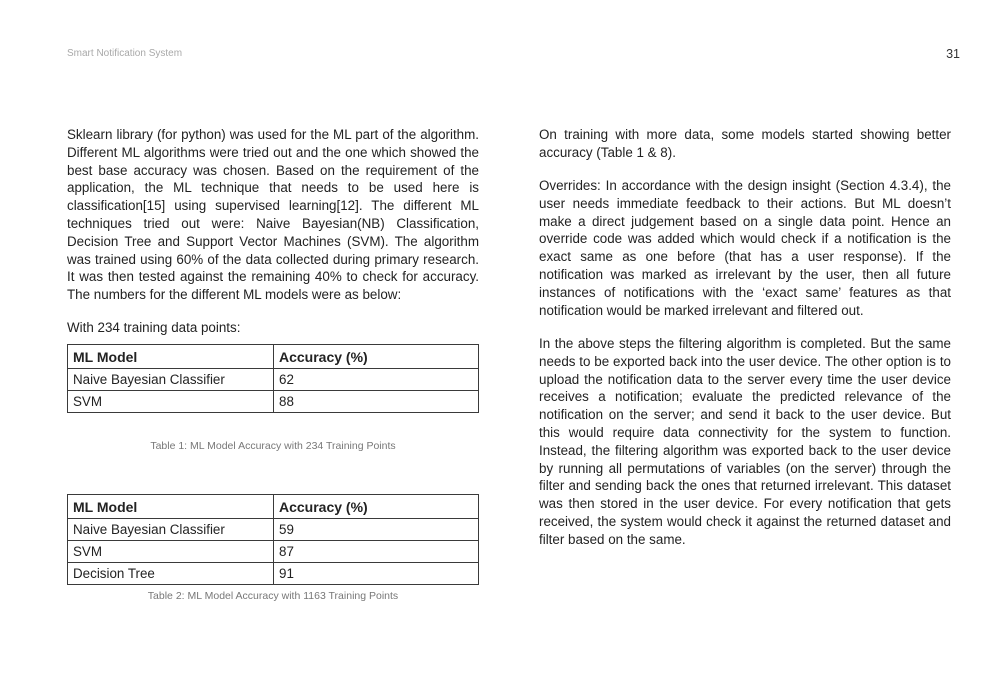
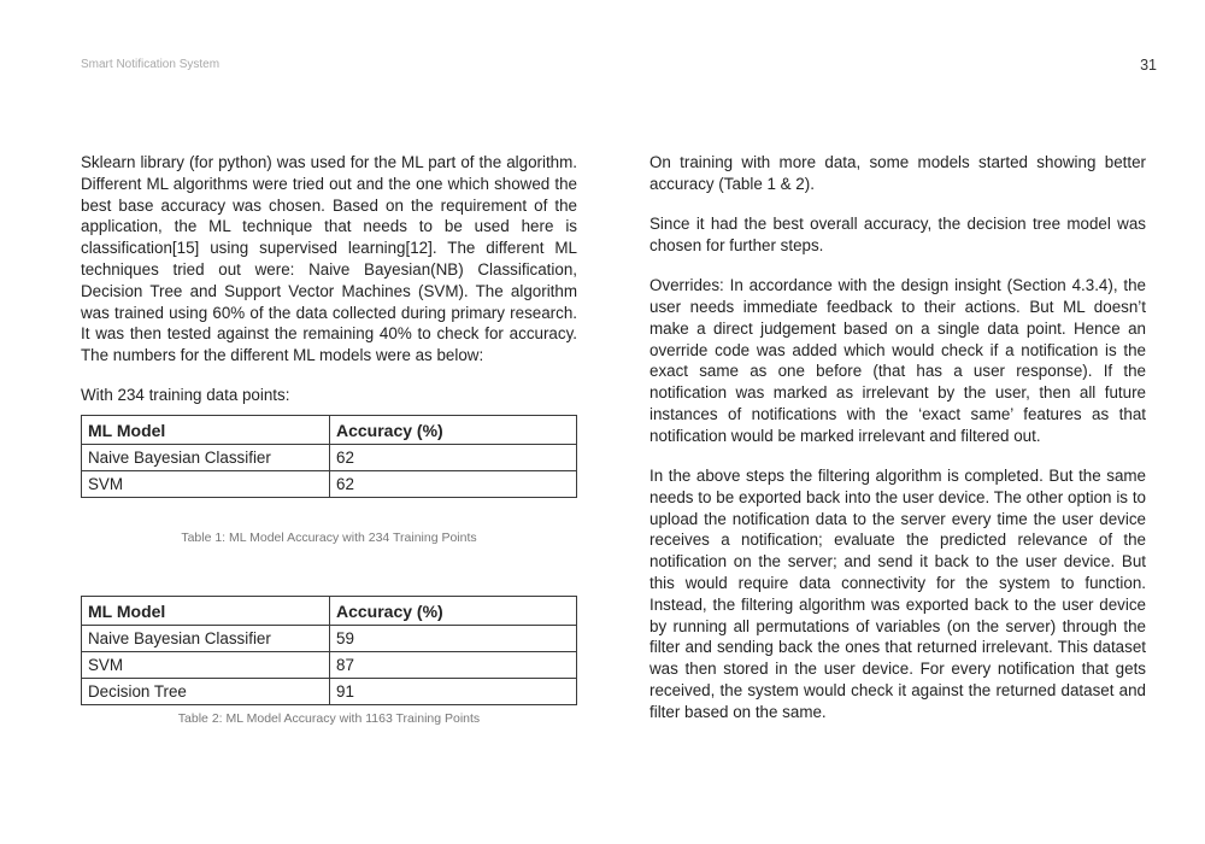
  Smart Notification System
  31
  Sklearn library (for python) was used for the ML part of the algorithm. Different ML algorithms were tried out and the one which showed the best base accuracy was chosen. Based on the requirement of the application, the ML technique that needs to be used here is classification[15] using supervised learning[12]. The different ML techniques tried out were: Naive Bayesian(NB) Classification, Decision Tree and Support Vector Machines (SVM). The algorithm was trained using 60% of the data collected during primary research. It was then tested against the remaining 40% to check for accuracy. The numbers for the different ML models were as below:
  With 234 training data points:
  ML Model	Accuracy (%)
  Naive Bayesian Classifier	62
- SVM	88
+ SVM	62
  Table 1: ML Model Accuracy with 234 Training Points
  ML Model	Accuracy (%)
  Naive Bayesian Classifier	59
  SVM	87
  Decision Tree	91
  Table 2: ML Model Accuracy with 1163 Training Points
- On training with more data, some models started showing better accuracy (Table 1 & 8).
+ On training with more data, some models started showing better accuracy (Table 1 & 2).
+ Since it had the best overall accuracy, the decision tree model was chosen for further steps.
  Overrides: In accordance with the design insight (Section 4.3.4), the user needs immediate feedback to their actions. But ML doesn’t make a direct judgement based on a single data point. Hence an override code was added which would check if a notification is the exact same as one before (that has a user response). If the notification was marked as irrelevant by the user, then all future instances of notifications with the ‘exact same’ features as that notification would be marked irrelevant and filtered out.
  In the above steps the filtering algorithm is completed. But the same needs to be exported back into the user device. The other option is to upload the notification data to the server every time the user device receives a notification; evaluate the predicted relevance of the notification on the server; and send it back to the user device. But this would require data connectivity for the system to function. Instead, the filtering algorithm was exported back to the user device by running all permutations of variables (on the server) through the filter and sending back the ones that returned irrelevant. This dataset was then stored in the user device. For every notification that gets received, the system would check it against the returned dataset and filter based on the same.
